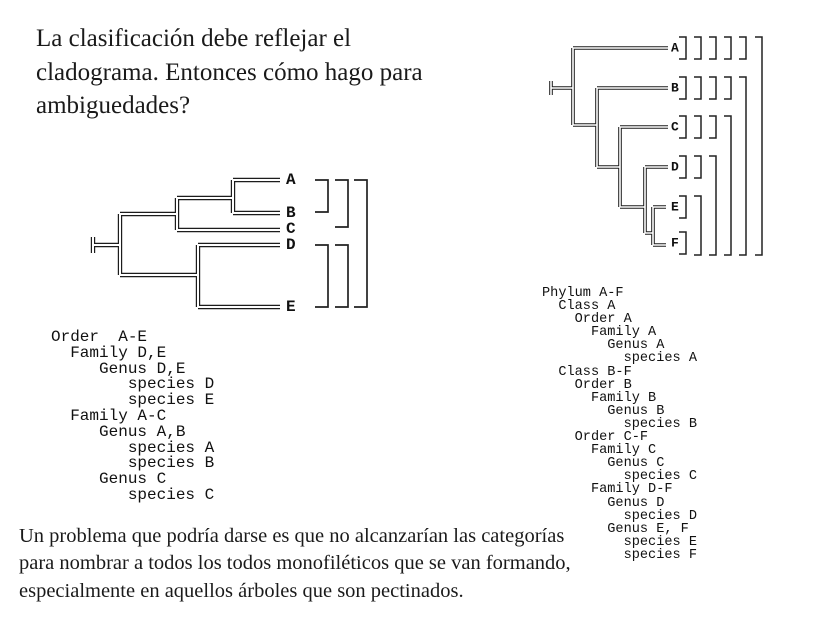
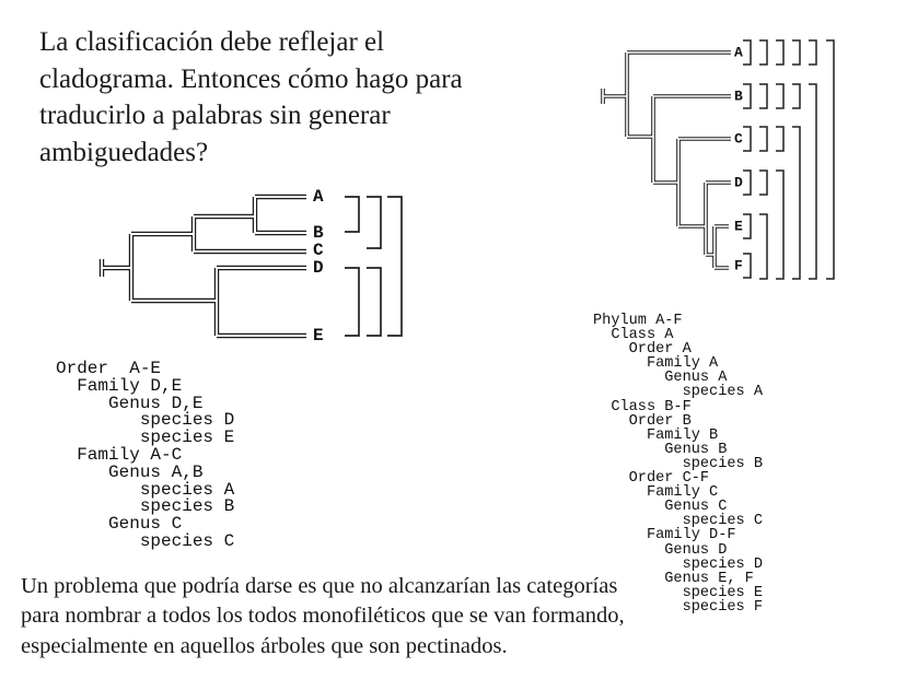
  La clasificación debe reflejar el
  cladograma. Entonces cómo hago para
+ traducirlo a palabras sin generar
  ambiguedades?
  A
  B
  C
  D
  E
  Order A-E
  Family D,E
  Genus D,E
  species D
  species E
  Family A-C
  Genus A,B
  species A
  species B
  Genus C
  species C
  A
  B
  C
  D
  E
  F
  Phylum A-F
  Class A
  Order A
  Family A
  Genus A
  species A
  Class B-F
  Order B
  Family B
  Genus B
  species B
  Order C-F
  Family C
  Genus C
  species C
  Family D-F
  Genus D
  species D
  Genus E, F
  species E
  species F
  Un problema que podría darse es que no alcanzarían las categorías
  para nombrar a todos los todos monofiléticos que se van formando,
  especialmente en aquellos árboles que son pectinados.
